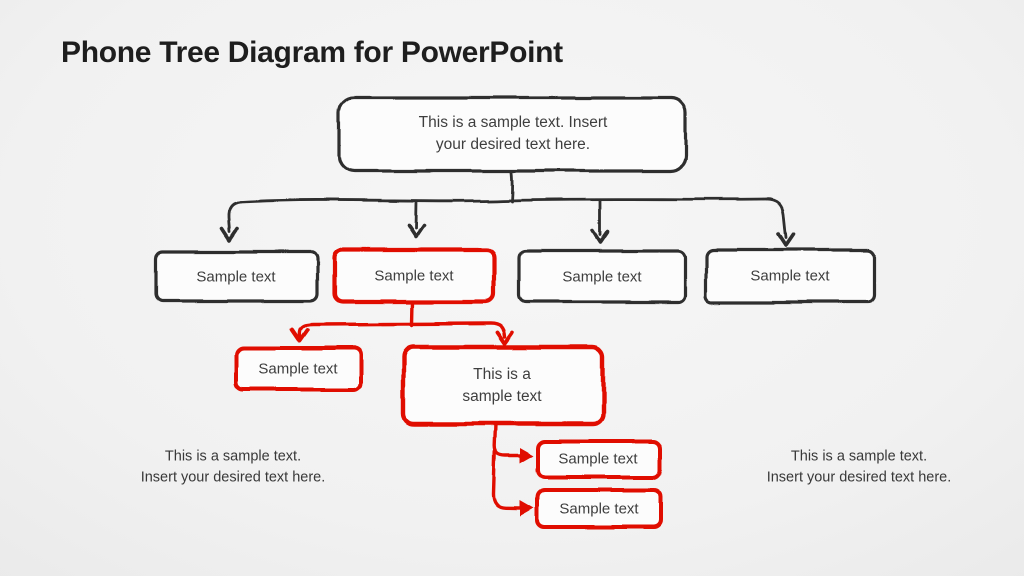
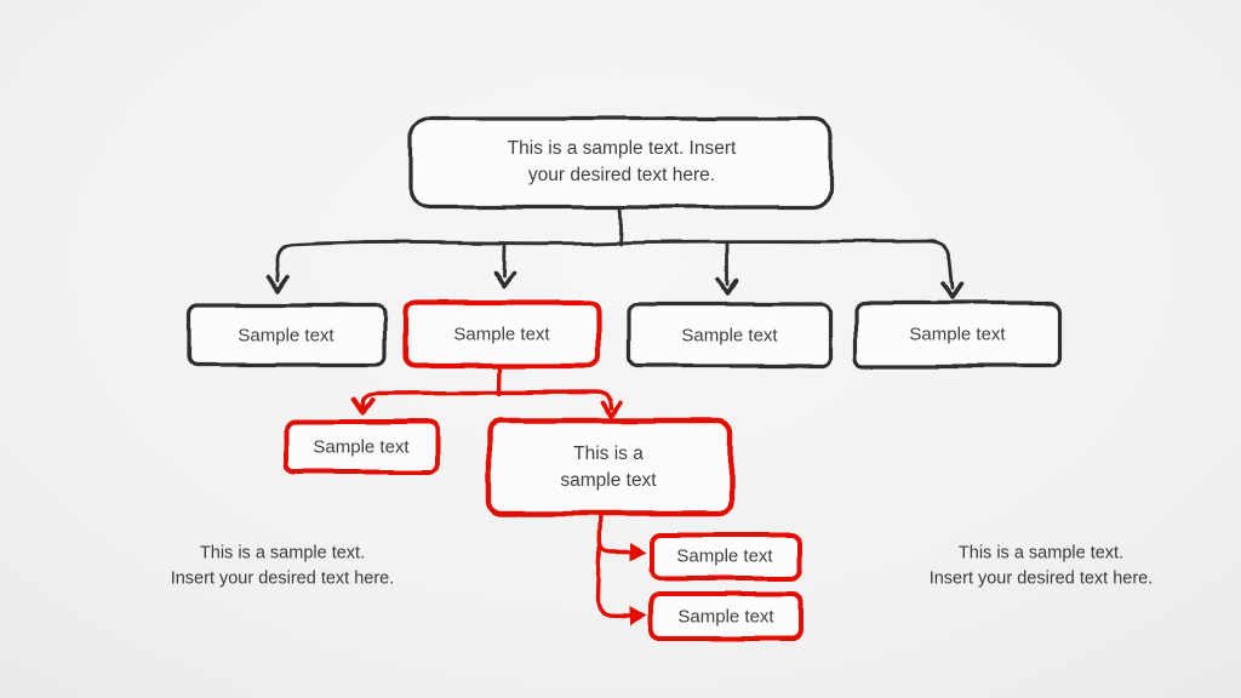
- Phone Tree Diagram for PowerPoint
  This is a sample text. Insert
  your desired text here.
  Sample text
  Sample text
  Sample text
  Sample text
  Sample text
  This is a
  sample text
  Sample text
  Sample text
  This is a sample text.
  Insert your desired text here.
  This is a sample text.
  Insert your desired text here.
